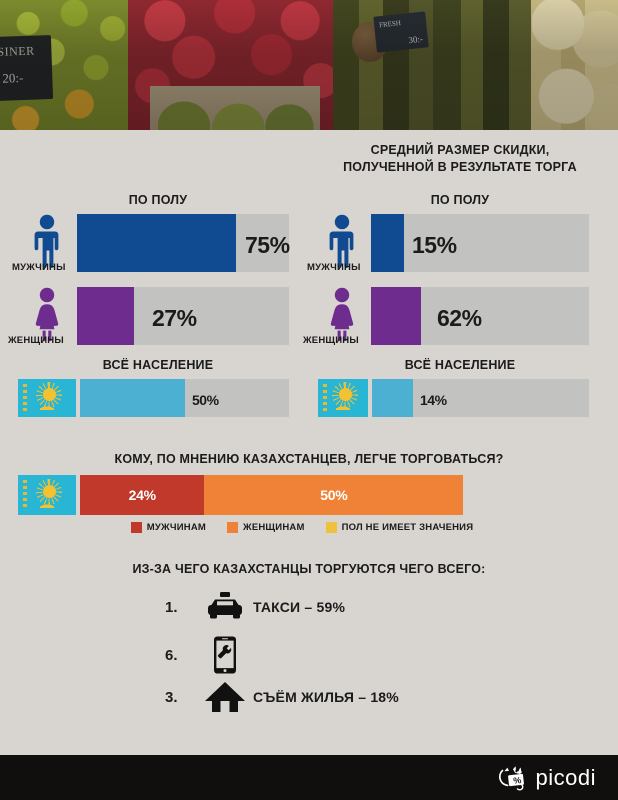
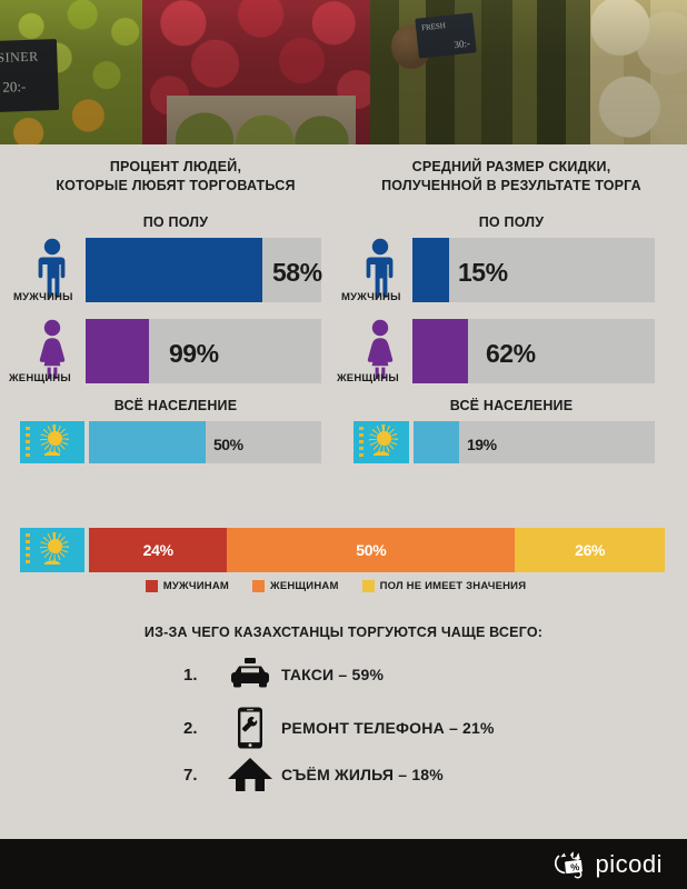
+ ПРОЦЕНТ ЛЮДЕЙ,
+ КОТОРЫЕ ЛЮБЯТ ТОРГОВАТЬСЯ
  СРЕДНИЙ РАЗМЕР СКИДКИ,
  ПОЛУЧЕННОЙ В РЕЗУЛЬТАТЕ ТОРГА
  ПО ПОЛУ
  ПО ПОЛУ
- 75%
+ 58%
  МУЖЧИНЫ
- 27%
+ 99%
  ЖЕНЩИНЫ
  15%
  МУЖЧИНЫ
  62%
  ЖЕНЩИНЫ
  ВСЁ НАСЕЛЕНИЕ
  50%
  ВСЁ НАСЕЛЕНИЕ
- 14%
+ 19%
- КОМУ, ПО МНЕНИЮ КАЗАХСТАНЦЕВ, ЛЕГЧЕ ТОРГОВАТЬСЯ?
  24%
  50%
+ 26%
  МУЖЧИНАМ
  ЖЕНЩИНАМ
  ПОЛ НЕ ИМЕЕТ ЗНАЧЕНИЯ
- ИЗ-ЗА ЧЕГО КАЗАХСТАНЦЫ ТОРГУЮТСЯ ЧЕГО ВСЕГО:
+ ИЗ-ЗА ЧЕГО КАЗАХСТАНЦЫ ТОРГУЮТСЯ ЧАЩЕ ВСЕГО:
  1.
  ТАКСИ – 59%
- 6.
+ 2.
+ РЕМОНТ ТЕЛЕФОНА – 21%
- 3.
+ 7.
  СЪЁМ ЖИЛЬЯ – 18%
  picodi
